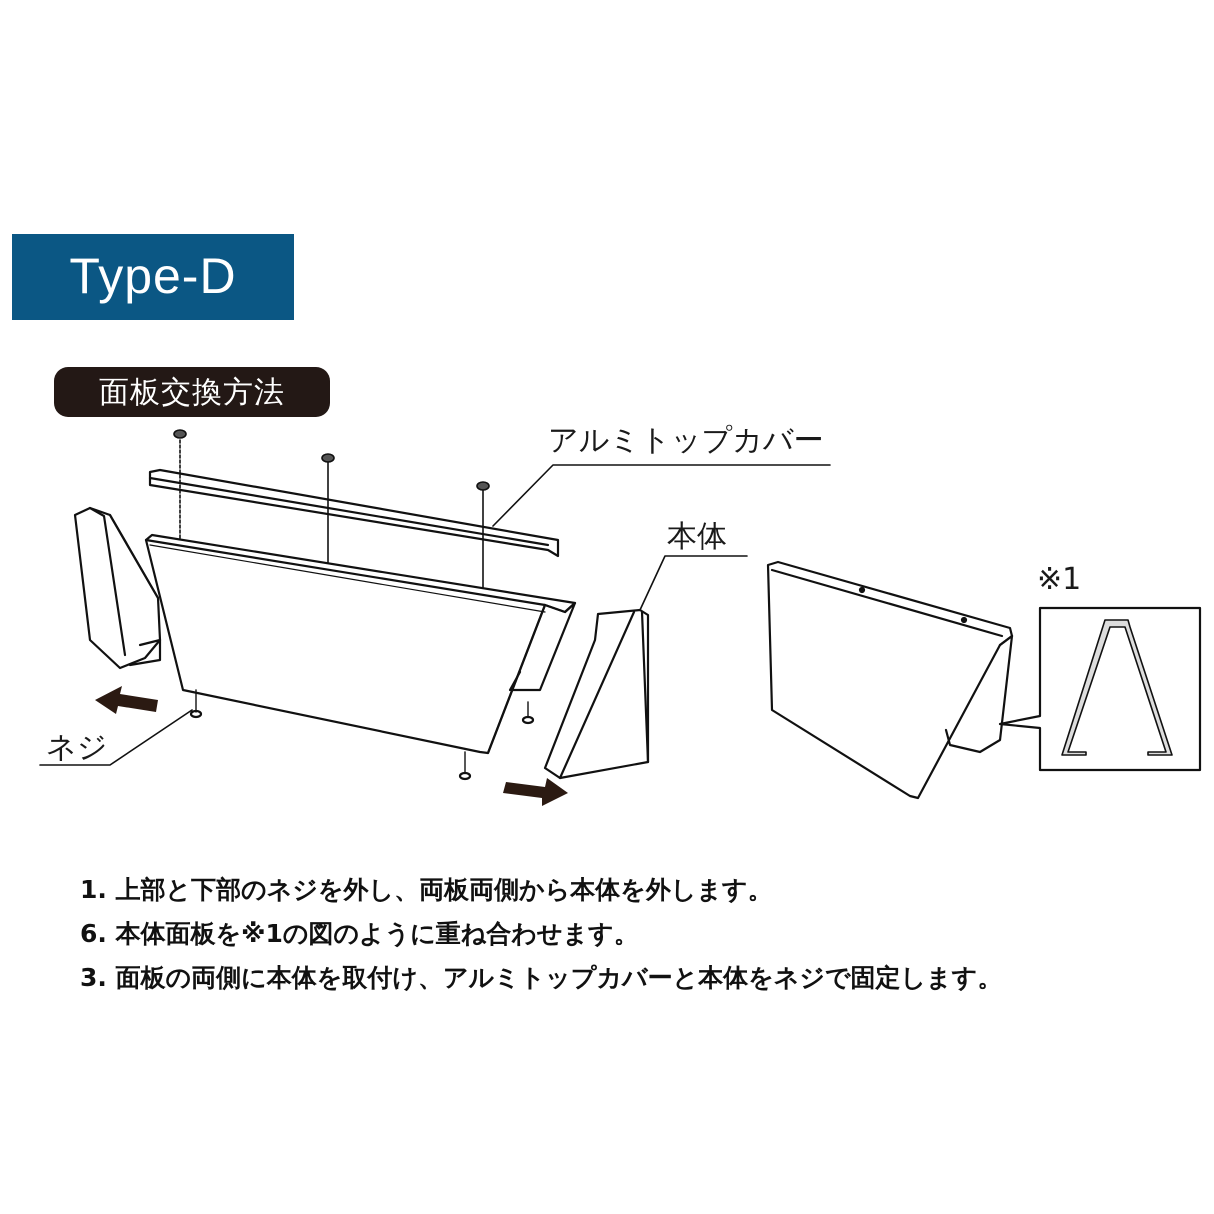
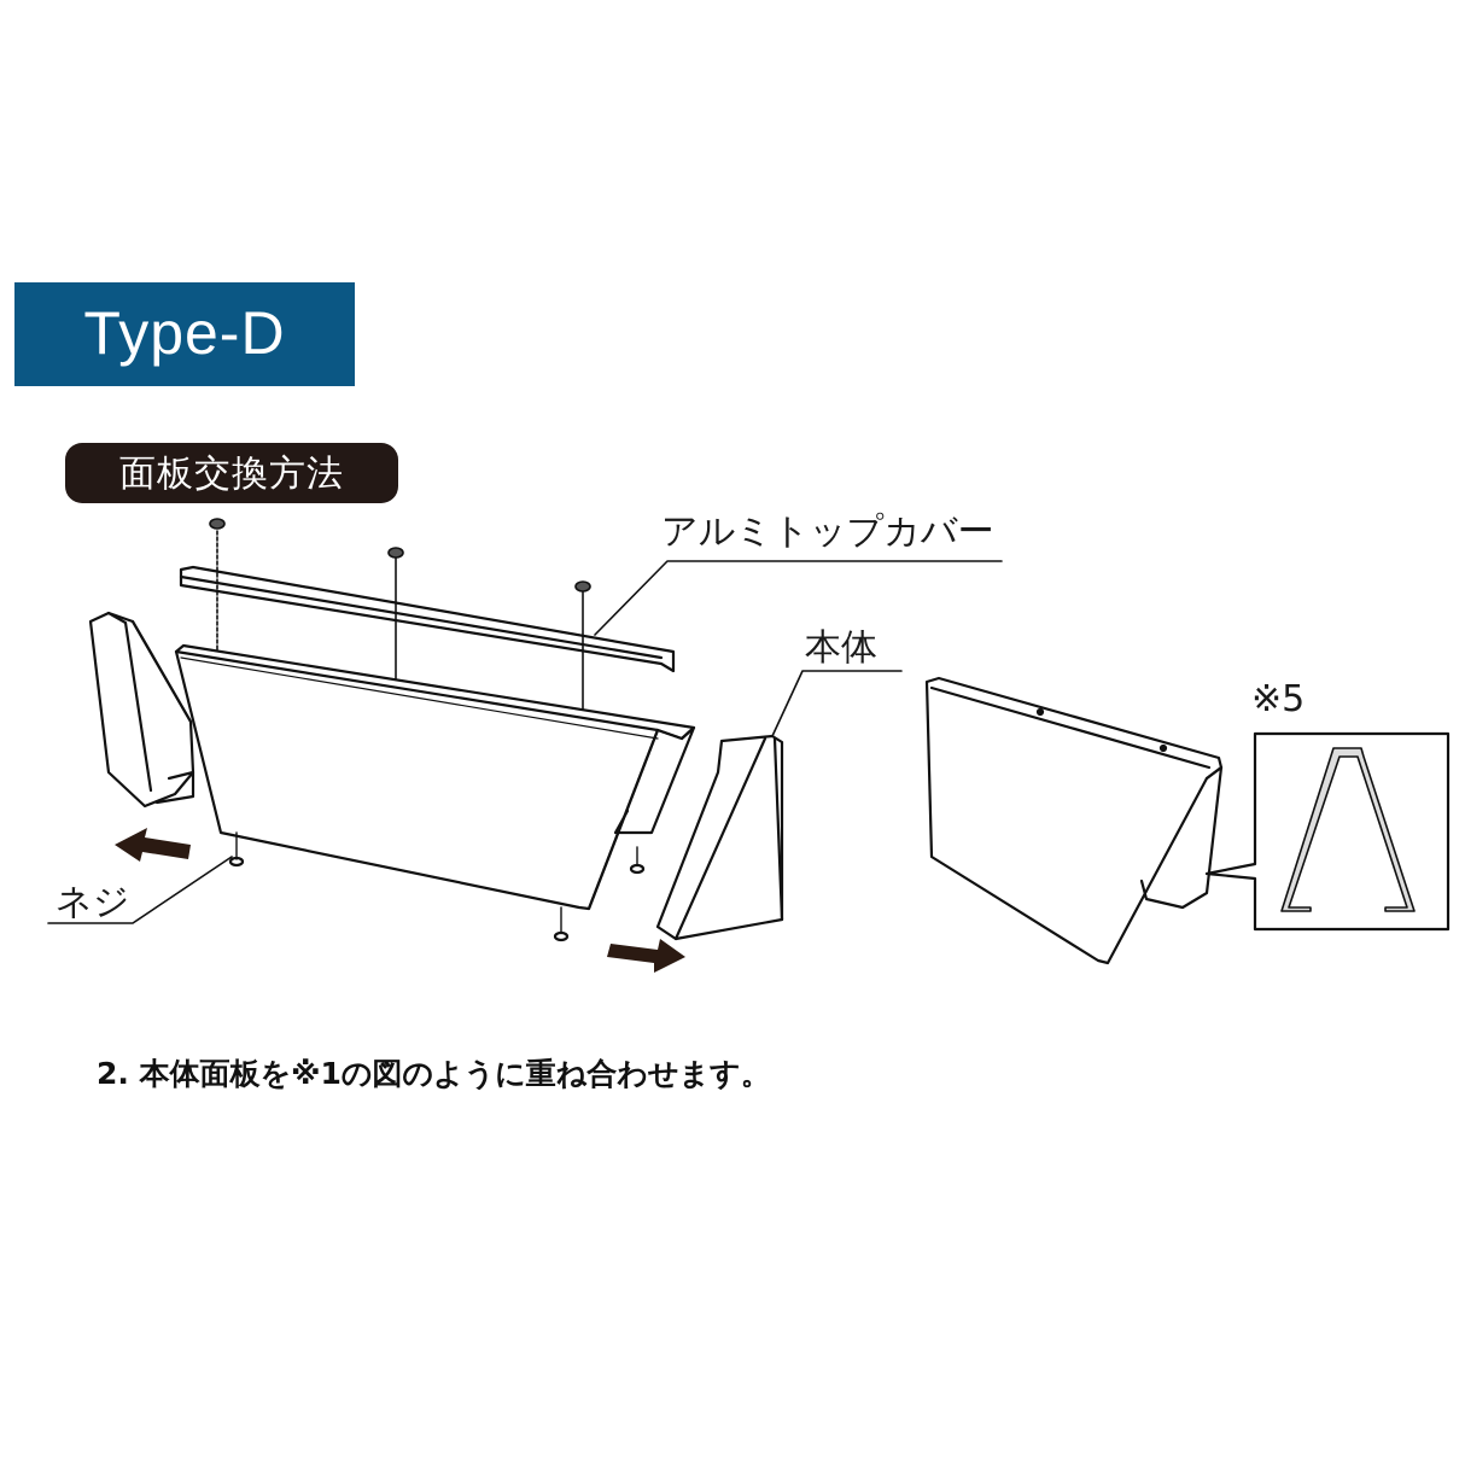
  Type-D
  面板交換方法
  アルミトップカバー
  本体
  ネジ
- ※1
+ ※5
- 1. 上部と下部のネジを外し、両板両側から本体を外します。
- 6. 本体面板を※1の図のように重ね合わせます。
+ 2. 本体面板を※1の図のように重ね合わせます。
- 3. 面板の両側に本体を取付け、アルミトップカバーと本体をネジで固定します。
